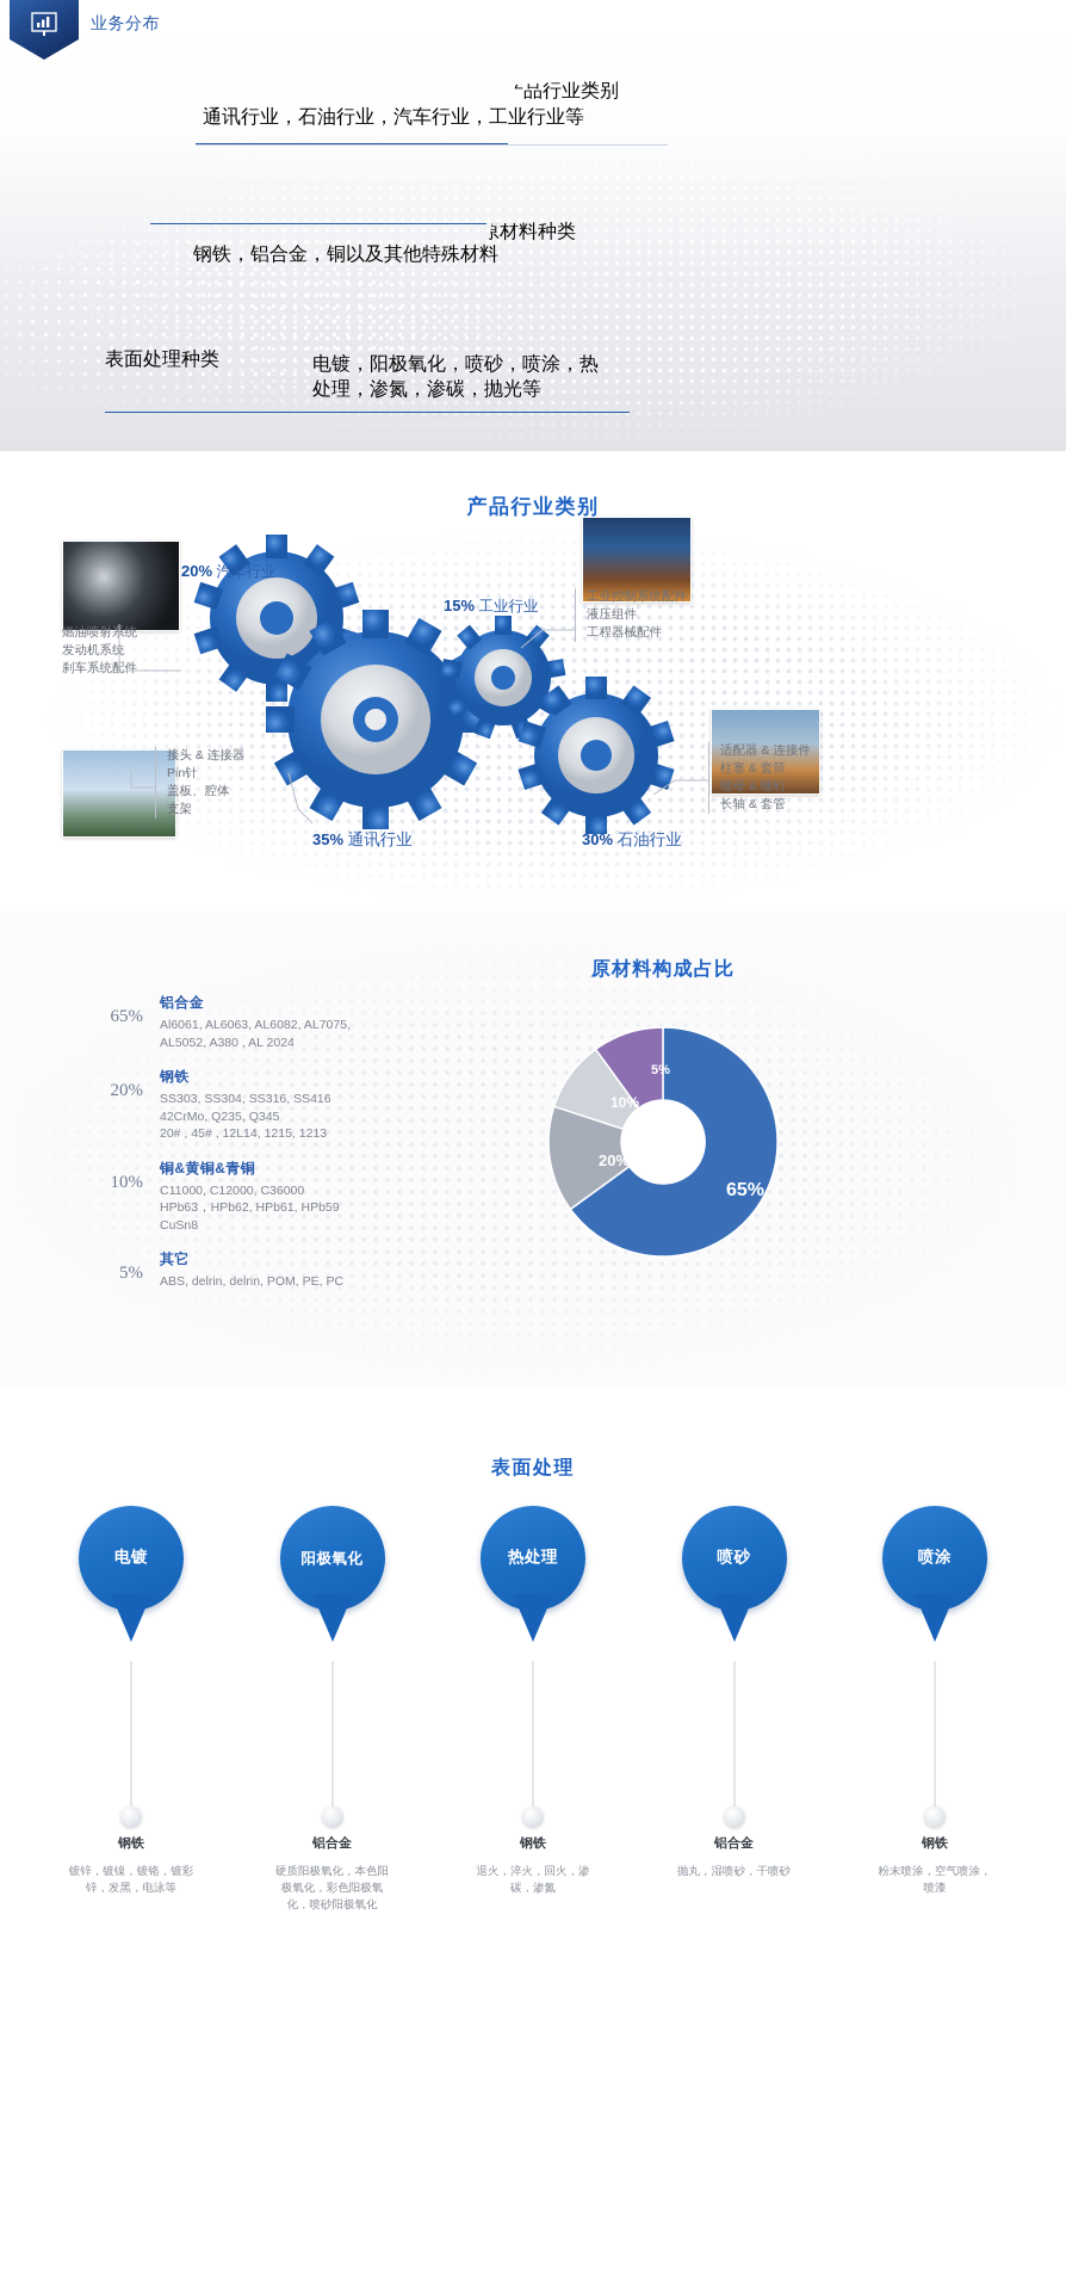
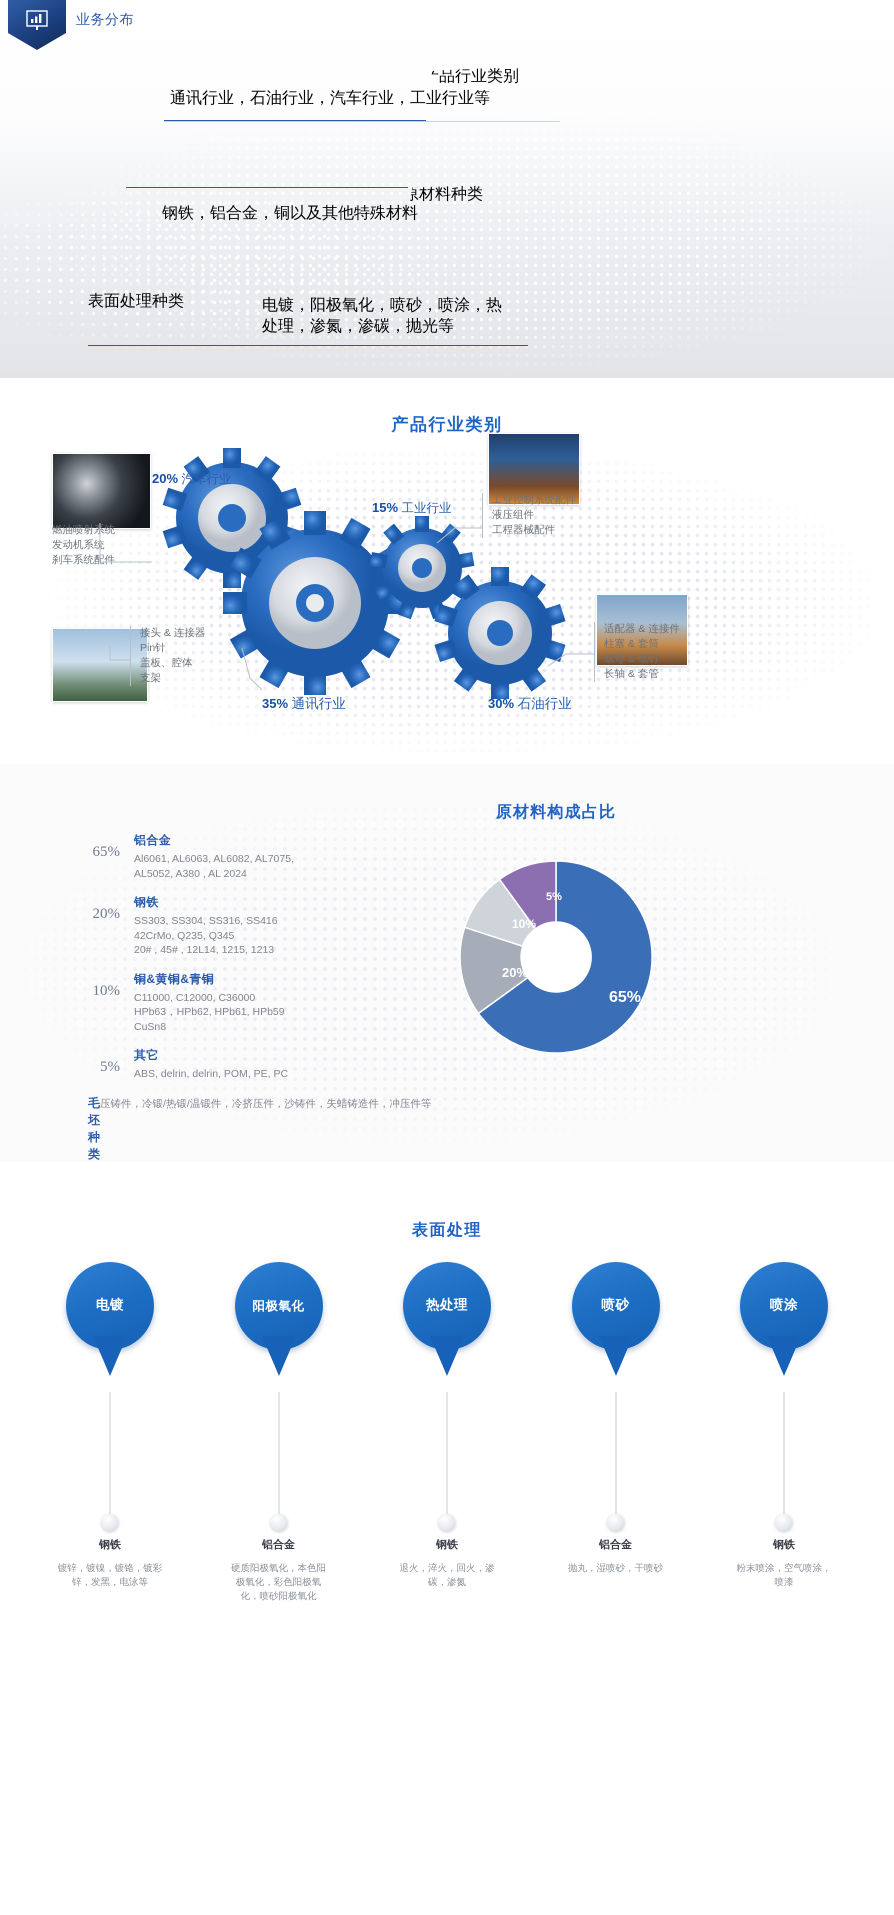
  业务分布
  通讯行业，石油行业，汽车行业，工业行业等
  品行业类别
  钢铁，铝合金，铜以及其他特殊材料
  原材料种类
  电镀，阳极氧化，喷砂，喷涂，热处理，渗氮，渗碳，抛光等
  表面处理种类
  产品行业类别
  20% 汽车行业
  燃油喷射系统
  发动机系统
  刹车系统配件
  15% 工业行业
  工业控制系统配件
  液压组件
  工程器械配件
  35% 通讯行业
  接头 & 连接器
  Pin针
  盖板、腔体
  支架
  30% 石油行业
  适配器 & 连接件
  柱塞 & 套筒
  螺母 & 螺钉
  长轴 & 套管
  65%
  铝合金
  Al6061, AL6063, AL6082, AL7075,
  AL5052, A380 , AL 2024
  20%
  钢铁
  SS303, SS304, SS316, SS416
  42CrMo, Q235, Q345
  20# , 45# , 12L14, 1215, 1213
  10%
  铜&黄铜&青铜
  C11000, C12000, C36000
  HPb63，HPb62, HPb61, HPb59
  CuSn8
  5%
  其它
  ABS, delrin, delrin, POM, PE, PC
+ 毛坯种类
+ 压铸件，冷锻/热锻/温锻件，冷挤压件，沙铸件，失蜡铸造件，冲压件等
  原材料构成占比
  65%
  20%
  10%
  5%
  表面处理
  电镀
  钢铁
  镀锌，镀镍，镀铬，镀彩
  锌，发黑，电泳等
  阳极氧化
  铝合金
  硬质阳极氧化，本色阳
  极氧化，彩色阳极氧
  化，喷砂阳极氧化
  热处理
  钢铁
  退火，淬火，回火，渗
  碳，渗氮
  喷砂
  铝合金
  抛丸，湿喷砂，干喷砂
  喷涂
  钢铁
  粉末喷涂，空气喷涂，
  喷漆
